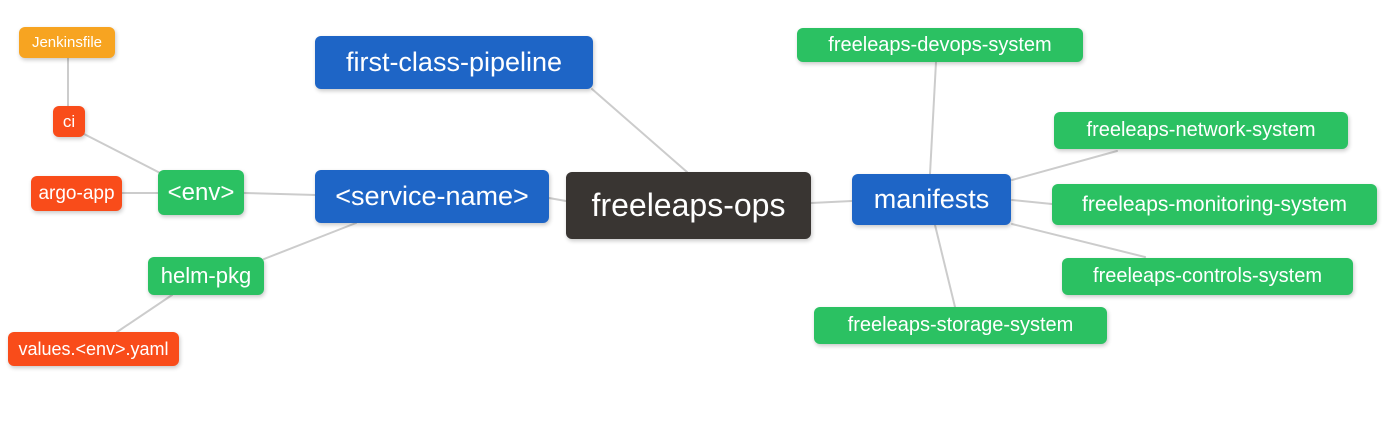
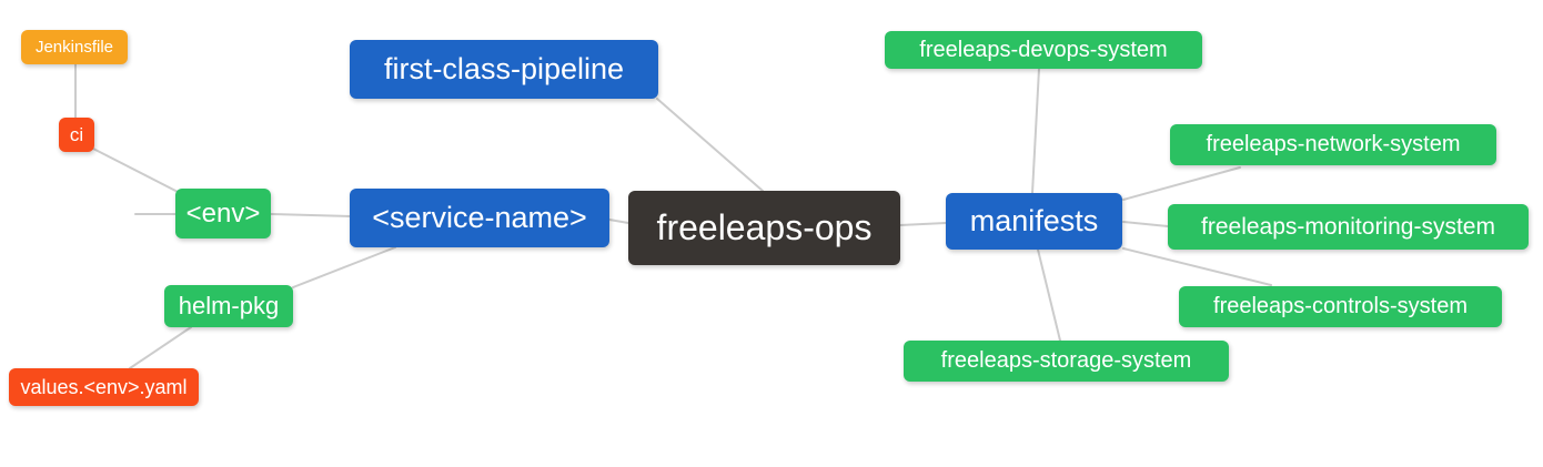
  freeleaps-ops
  <service-name>
  first-class-pipeline
  manifests
  <env>
  helm-pkg
- argo-app
  ci
  Jenkinsfile
  values.<env>.yaml
  freeleaps-devops-system
  freeleaps-network-system
  freeleaps-monitoring-system
  freeleaps-controls-system
  freeleaps-storage-system
